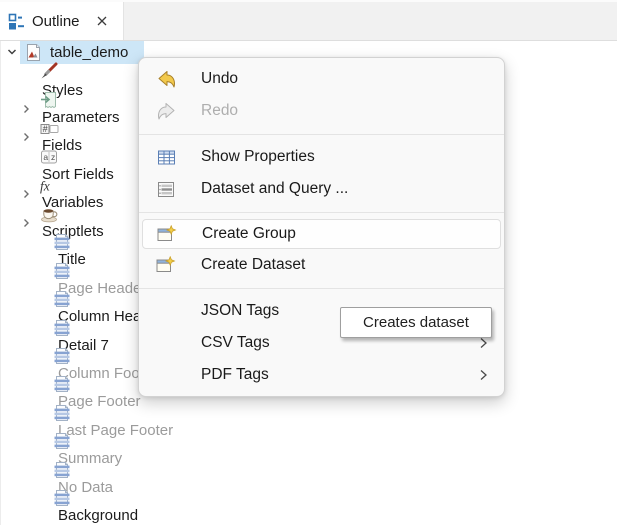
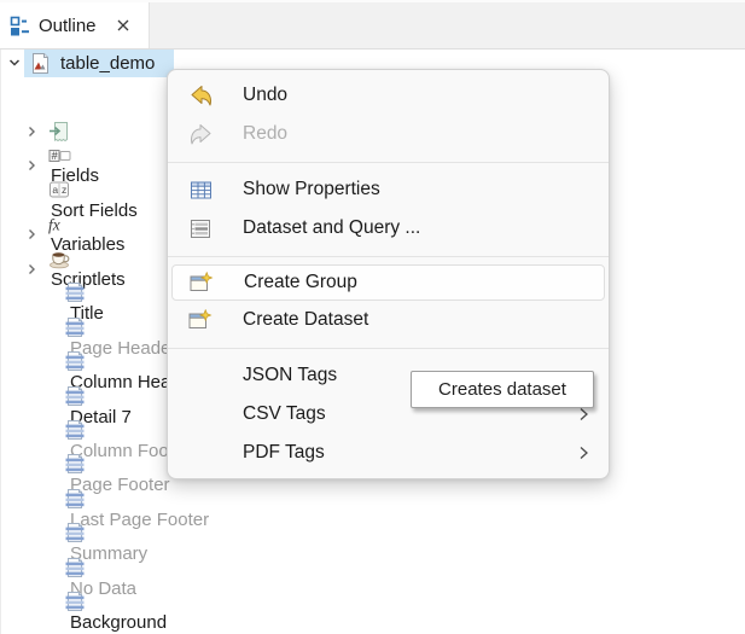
  Outline
  table_demo
- Styles
- Parameters
  #
  Fields
  a
  z
  Sort Fields
  fx
  Variables
  Scriptlets
  Title
  Page Head
  Detail 7
  Column Foo
  Page Footer
  Last Page Footer
  Summary
  No Data
  Background
  Undo
  Redo
  Show Properties
  Dataset and Query ...
  Create Group
  Create Dataset
  JSON Tags
  CSV Tags
  PDF Tags
  Creates dataset
